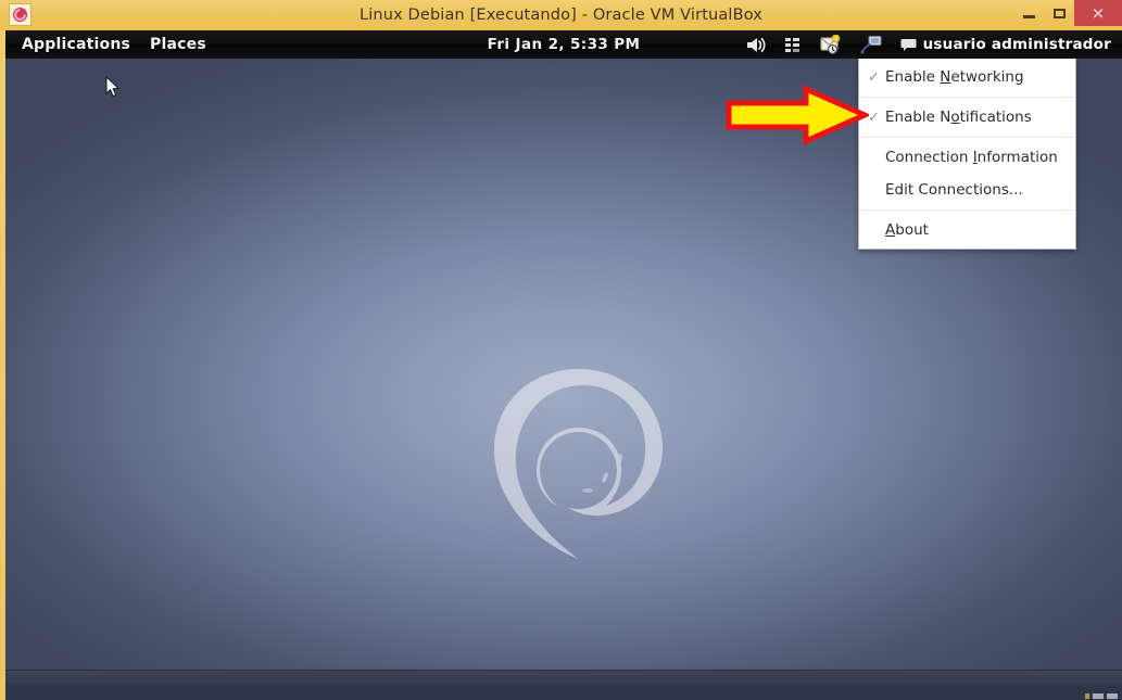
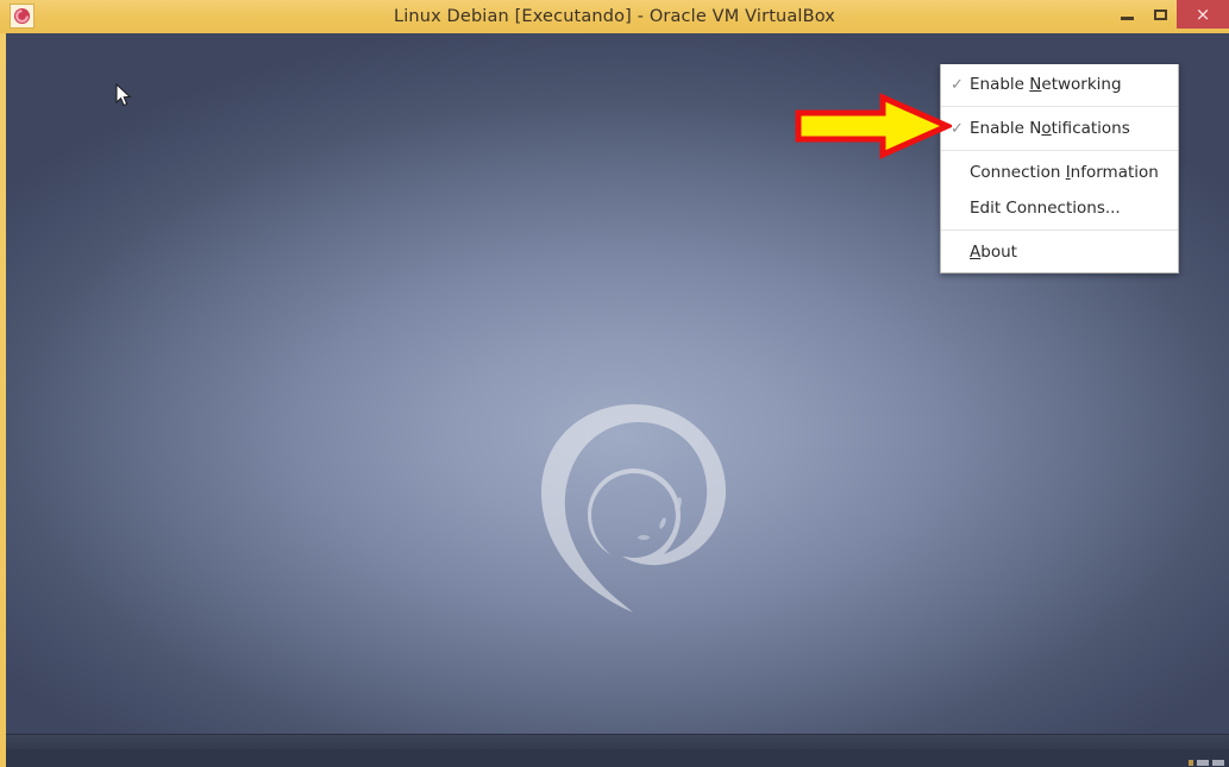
  Linux Debian [Executando] - Oracle VM VirtualBox
  ×
- Applications
- Places
- Fri Jan 2, 5:33 PM
- usuario administrador
  ✓
  Enable Networking
  ✓
  Enable Notifications
  Connection Information
  Edit Connections...
  About
